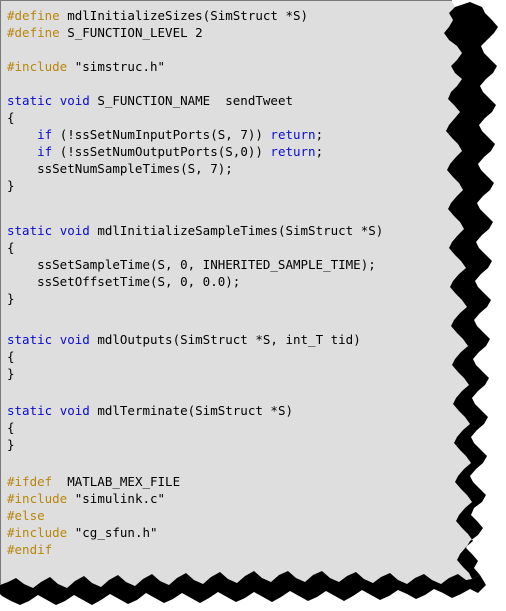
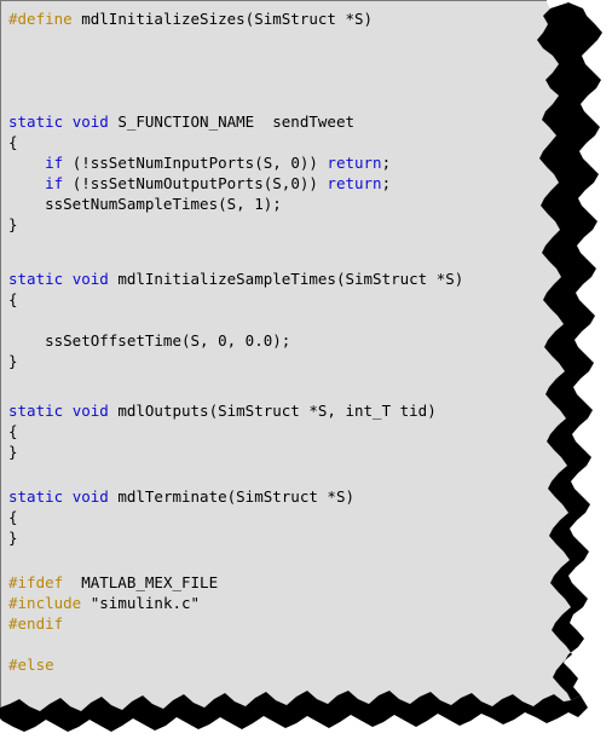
  #define mdlInitializeSizes(SimStruct *S)
- #define S_FUNCTION_LEVEL 2
- #include "simstruc.h"
  static void S_FUNCTION_NAME sendTweet
  {
- if (!ssSetNumInputPorts(S, 7)) return;
+ if (!ssSetNumInputPorts(S, 0)) return;
  if (!ssSetNumOutputPorts(S,0)) return;
- ssSetNumSampleTimes(S, 7);
+ ssSetNumSampleTimes(S, 1);
  }
  static void mdlInitializeSampleTimes(SimStruct *S)
  {
- ssSetSampleTime(S, 0, INHERITED_SAMPLE_TIME);
  ssSetOffsetTime(S, 0, 0.0);
  }
  static void mdlOutputs(SimStruct *S, int_T tid)
  {
  }
  static void mdlTerminate(SimStruct *S)
  {
  }
  #ifdef MATLAB_MEX_FILE
  #include "simulink.c"
- #else
+ #endif
- #include "cg_sfun.h"
- #endif
+ #else
